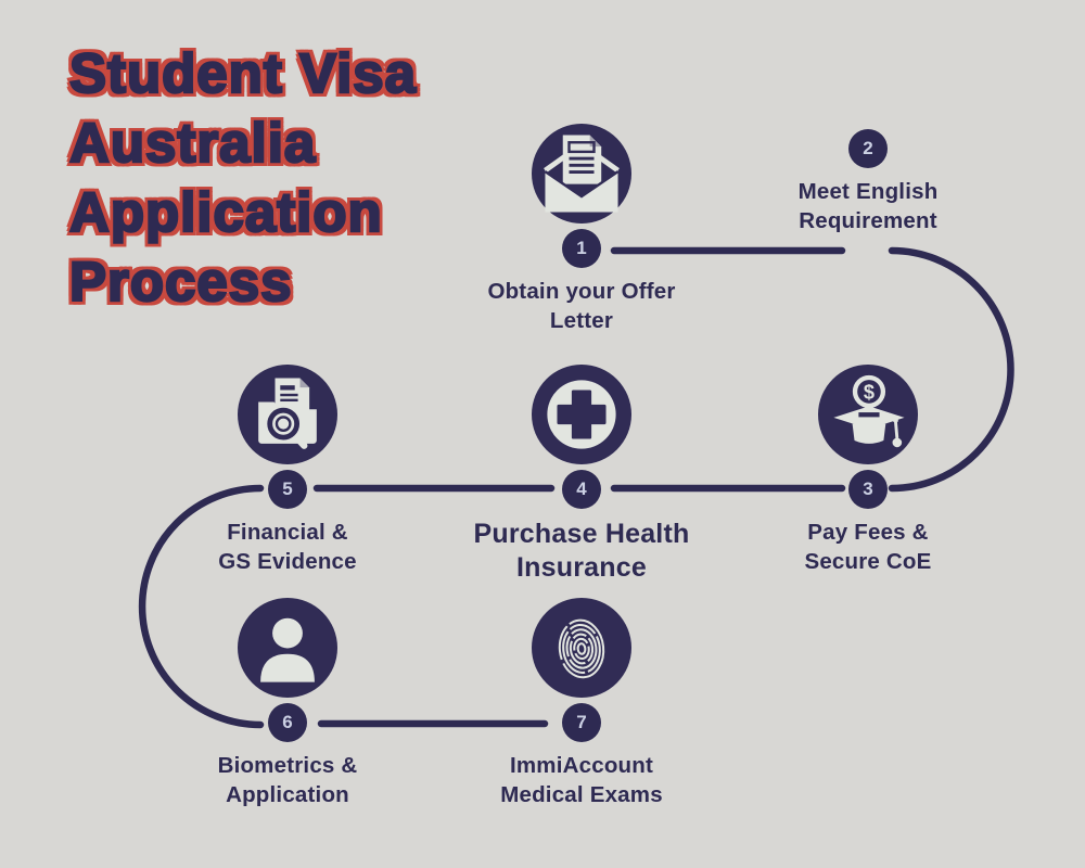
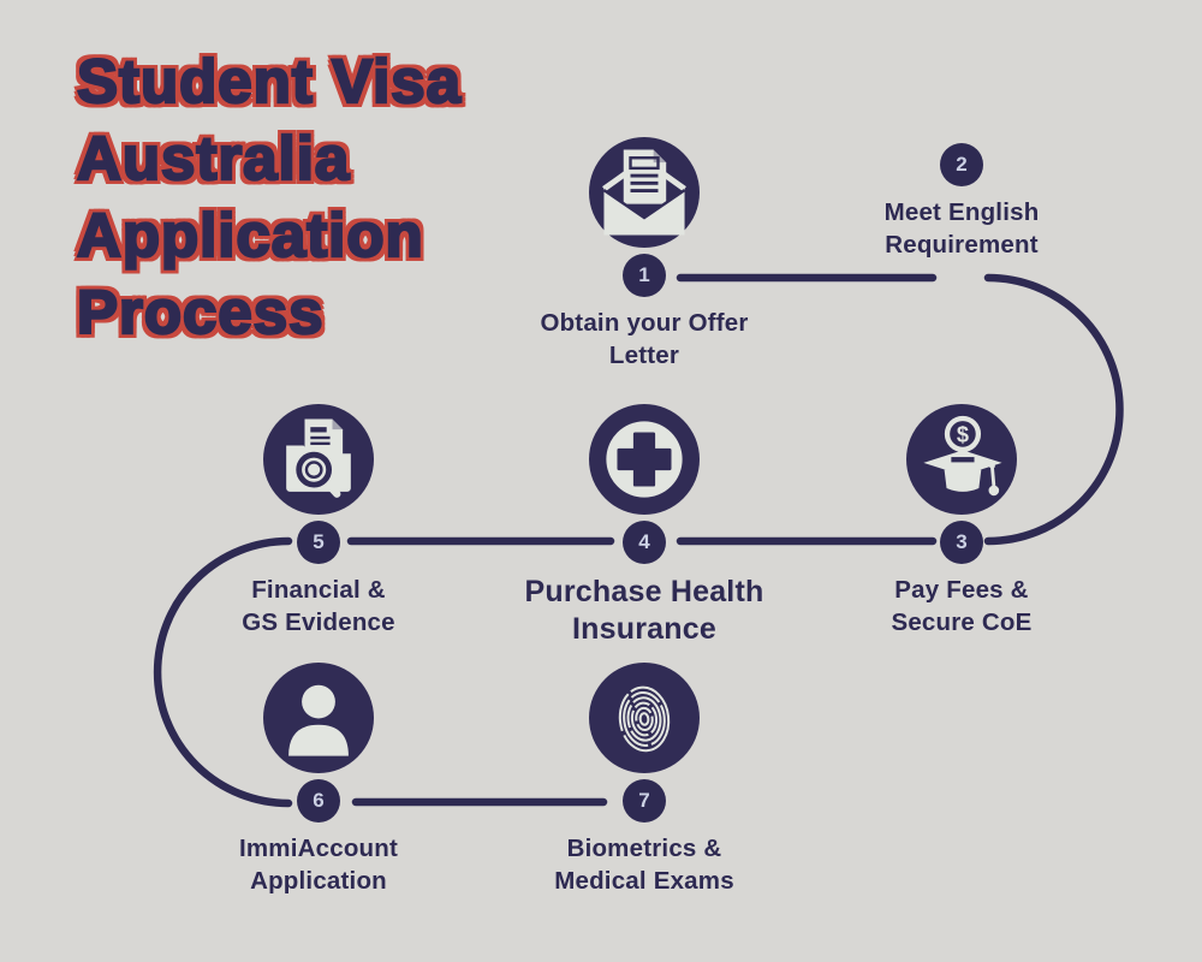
  Student Visa
  Australia
  Application
  Process
  1
  Obtain your Offer
  Letter
  2
  Meet English
  Requirement
  $
  3
  Pay Fees &
  Secure CoE
  4
  Purchase Health
  Insurance
  5
  Financial &
  GS Evidence
  6
- Biometrics &
+ ImmiAccount
  Application
  7
- ImmiAccount
+ Biometrics &
  Medical Exams
